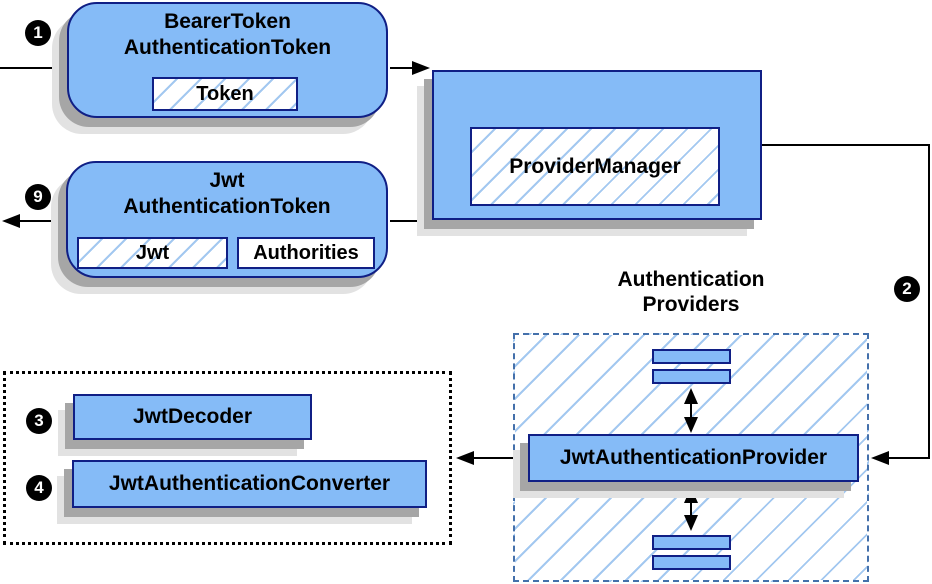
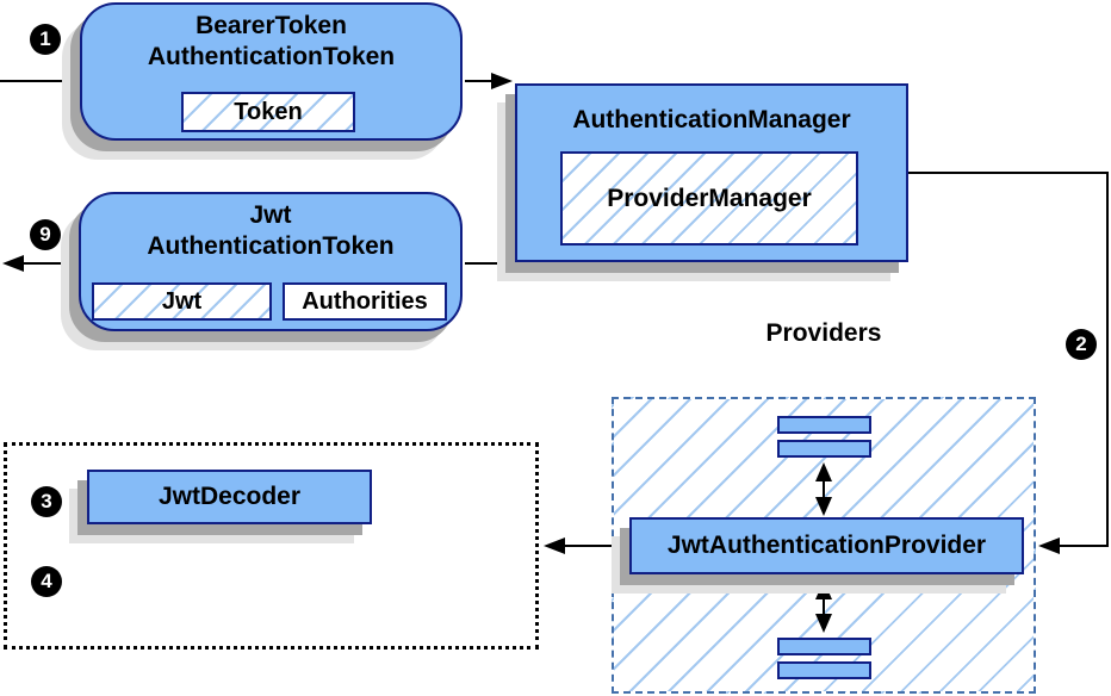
  BearerToken
  AuthenticationToken
  Token
+ AuthenticationManager
  ProviderManager
  Jwt
  AuthenticationToken
  Jwt
  Authorities
- Authentication
  Providers
  JwtAuthenticationProvider
  JwtDecoder
- JwtAuthenticationConverter
  1
  2
  3
  4
  9
